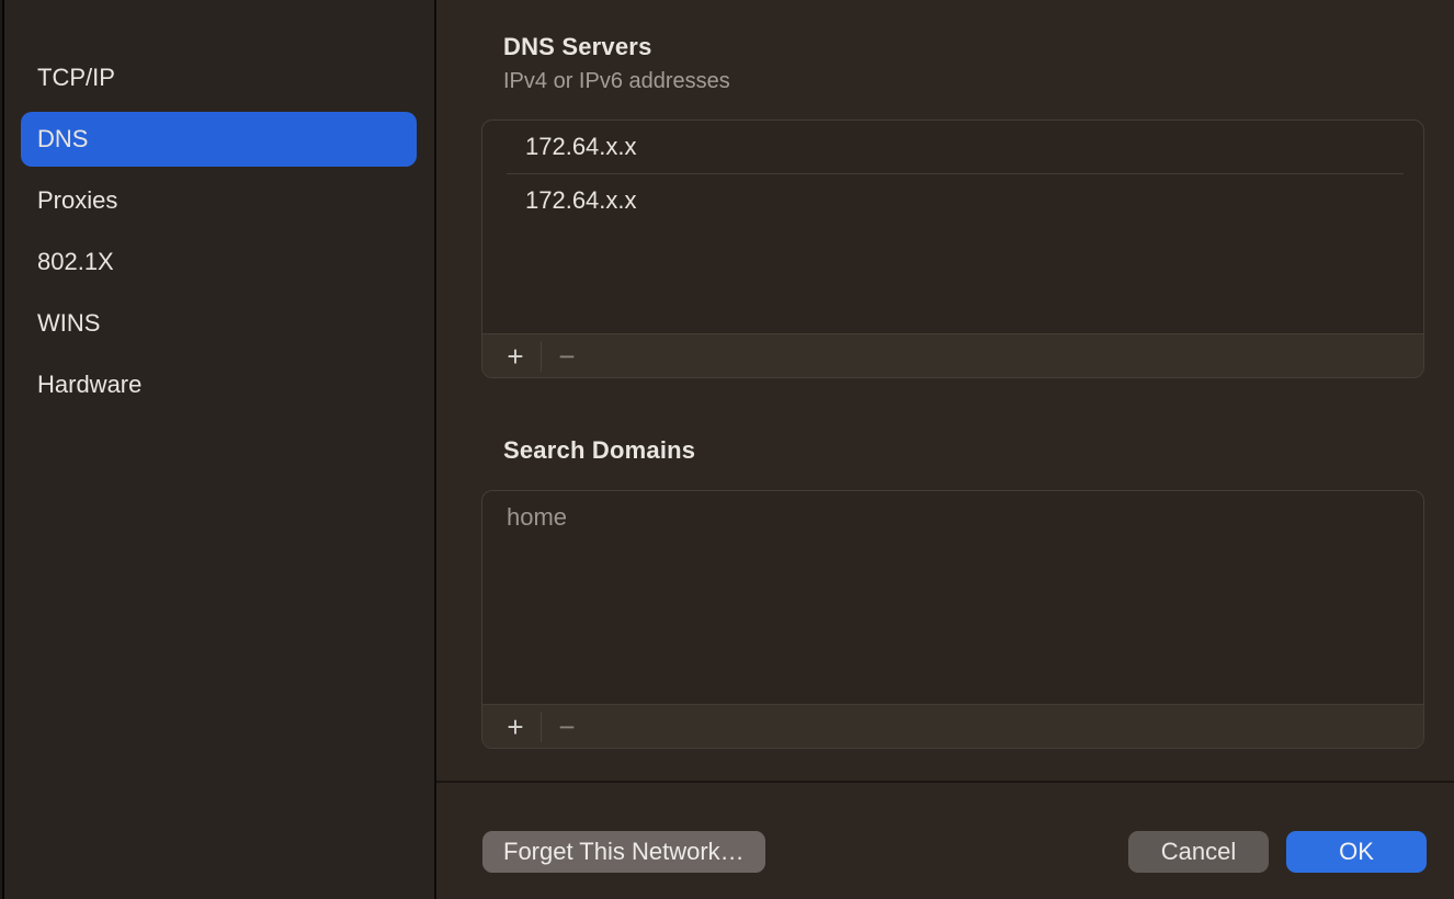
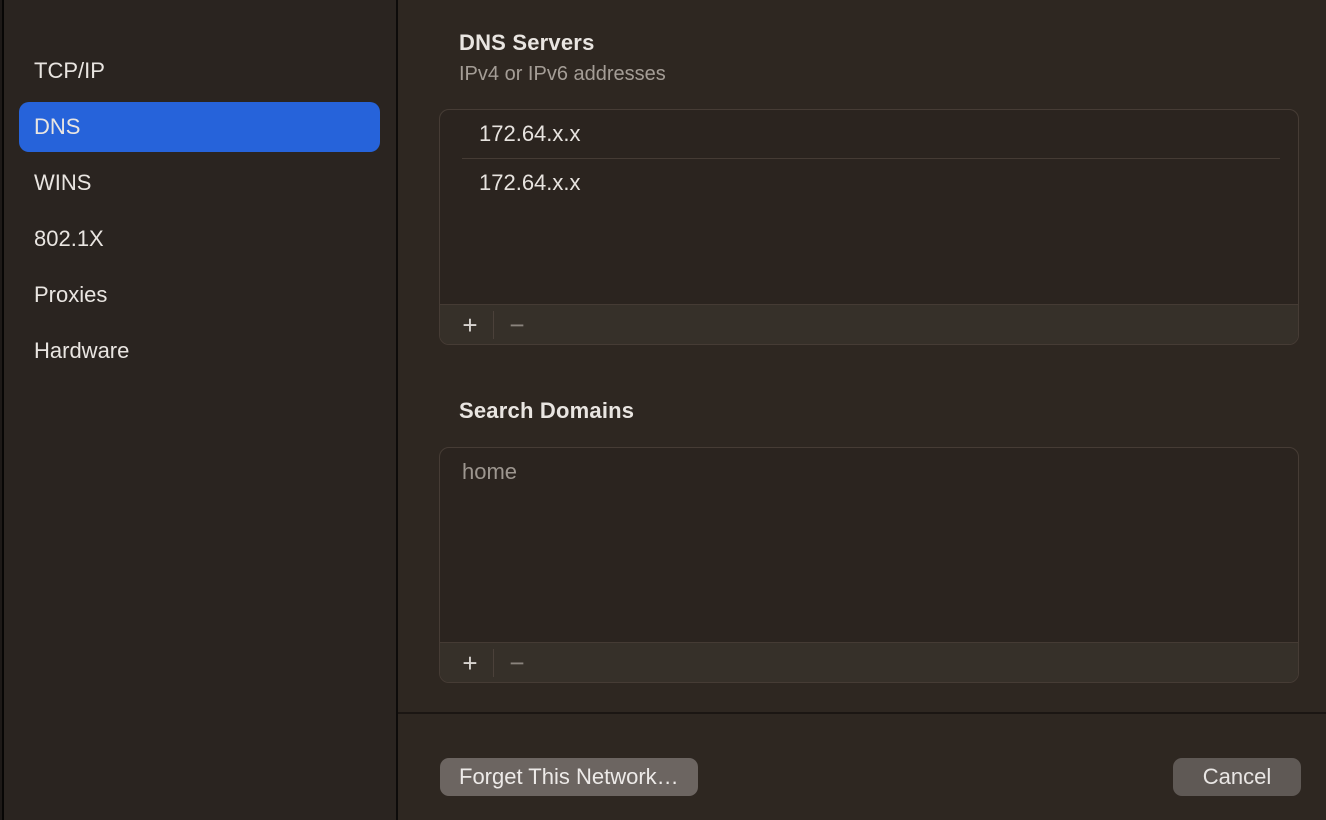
  TCP/IP
  DNS
- Proxies
+ WINS
  802.1X
- WINS
+ Proxies
  Hardware
  DNS Servers
  IPv4 or IPv6 addresses
  172.64.x.x
  172.64.x.x
  +
  −
  Search Domains
  home
  +
  −
  Forget This Network…
  Cancel
- OK
